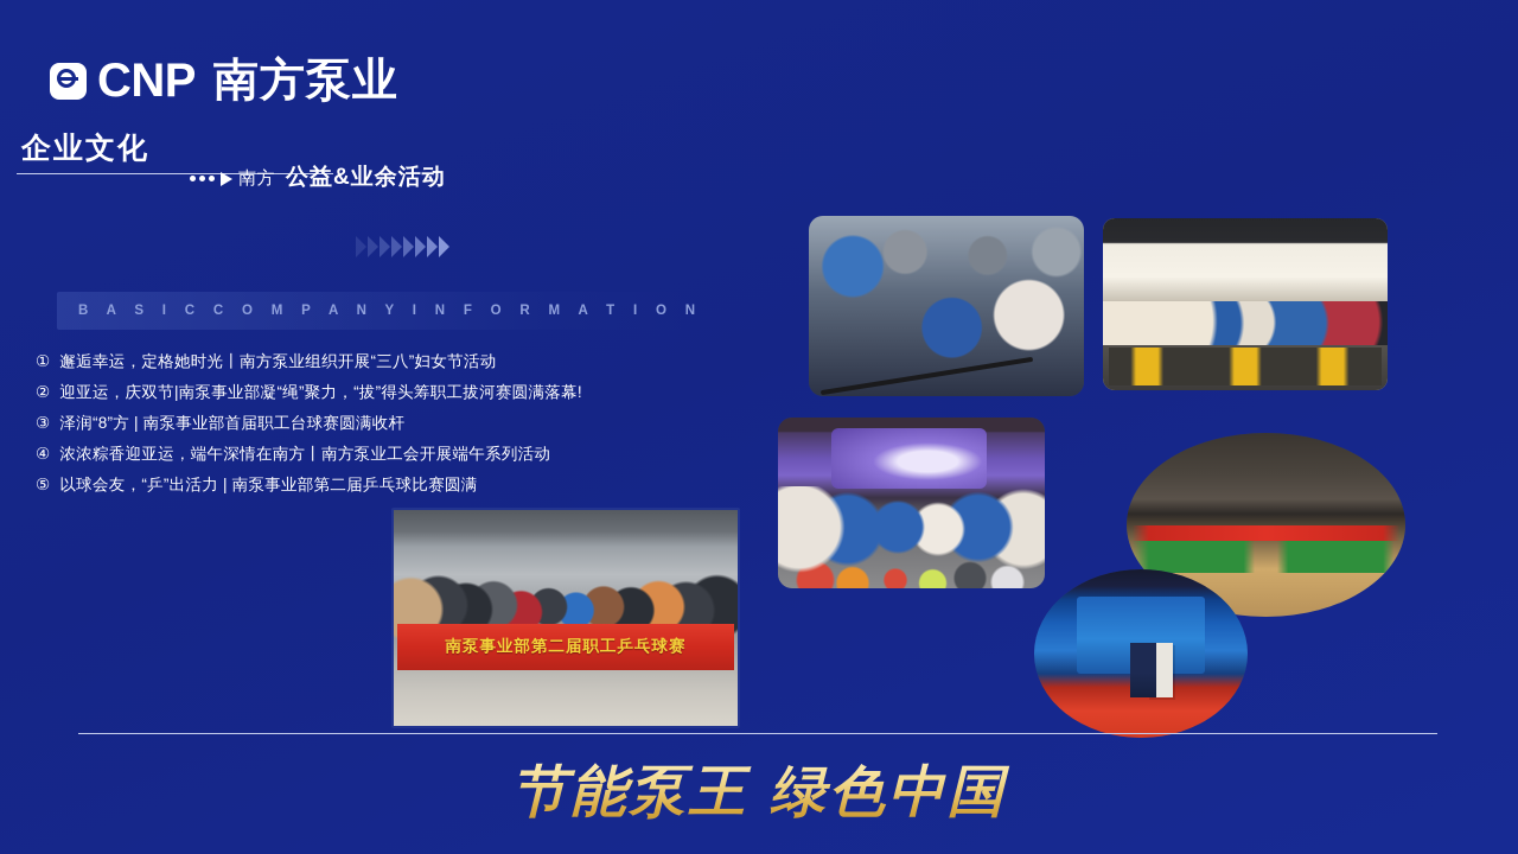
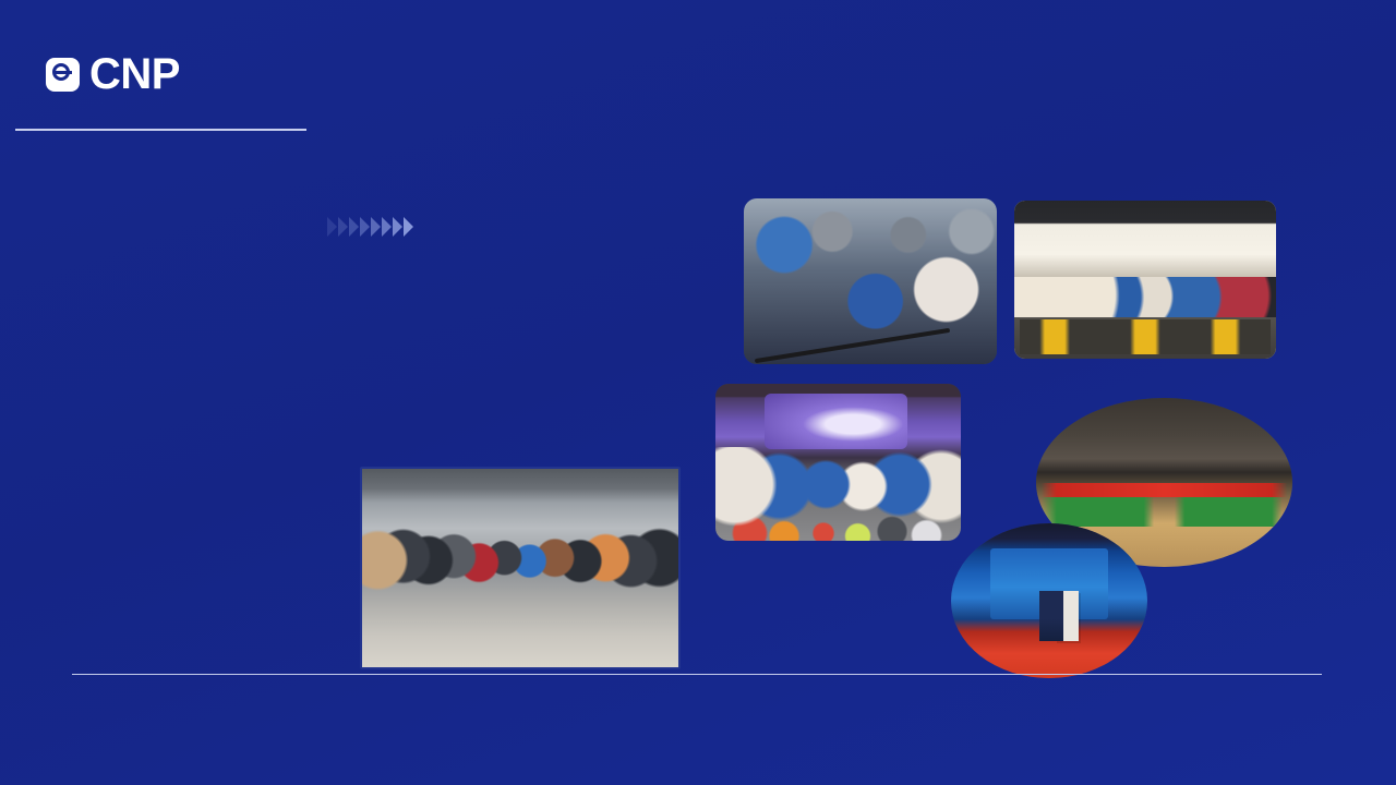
  CNP
- 南方泵业
- 企业文化
- 南方
- 公益&业余活动
- B A S I C C O M P A N Y I N F O R M A T I O N
- ①
- 邂逅幸运，定格她时光丨南方泵业组织开展“三八”妇女节活动
- ②
- 迎亚运，庆双节|南泵事业部凝“绳”聚力，“拔”得头筹职工拔河赛圆满落幕!
- ③
- 泽润“8”方 | 南泵事业部首届职工台球赛圆满收杆
- ④
- 浓浓粽香迎亚运，端午深情在南方丨南方泵业工会开展端午系列活动
- ⑤
- 以球会友，“乒”出活力 | 南泵事业部第二届乒乓球比赛圆满
- 南泵事业部第二届职工乒乓球赛
- 节能泵王 绿色中国
